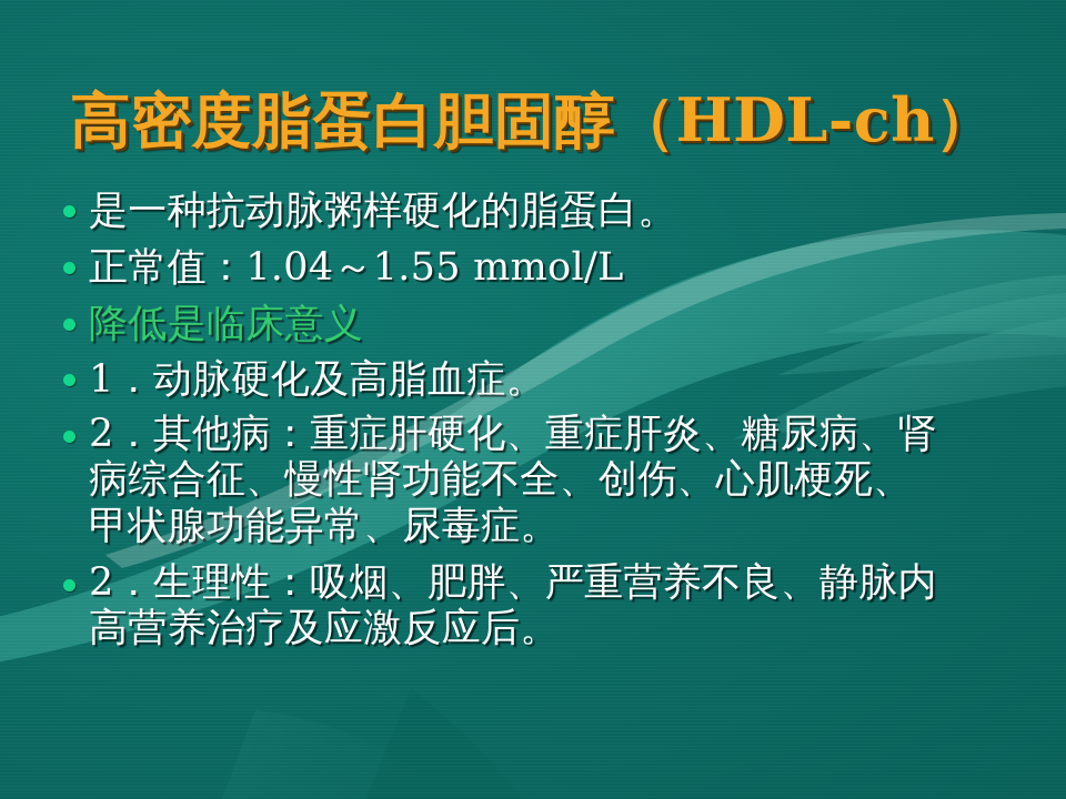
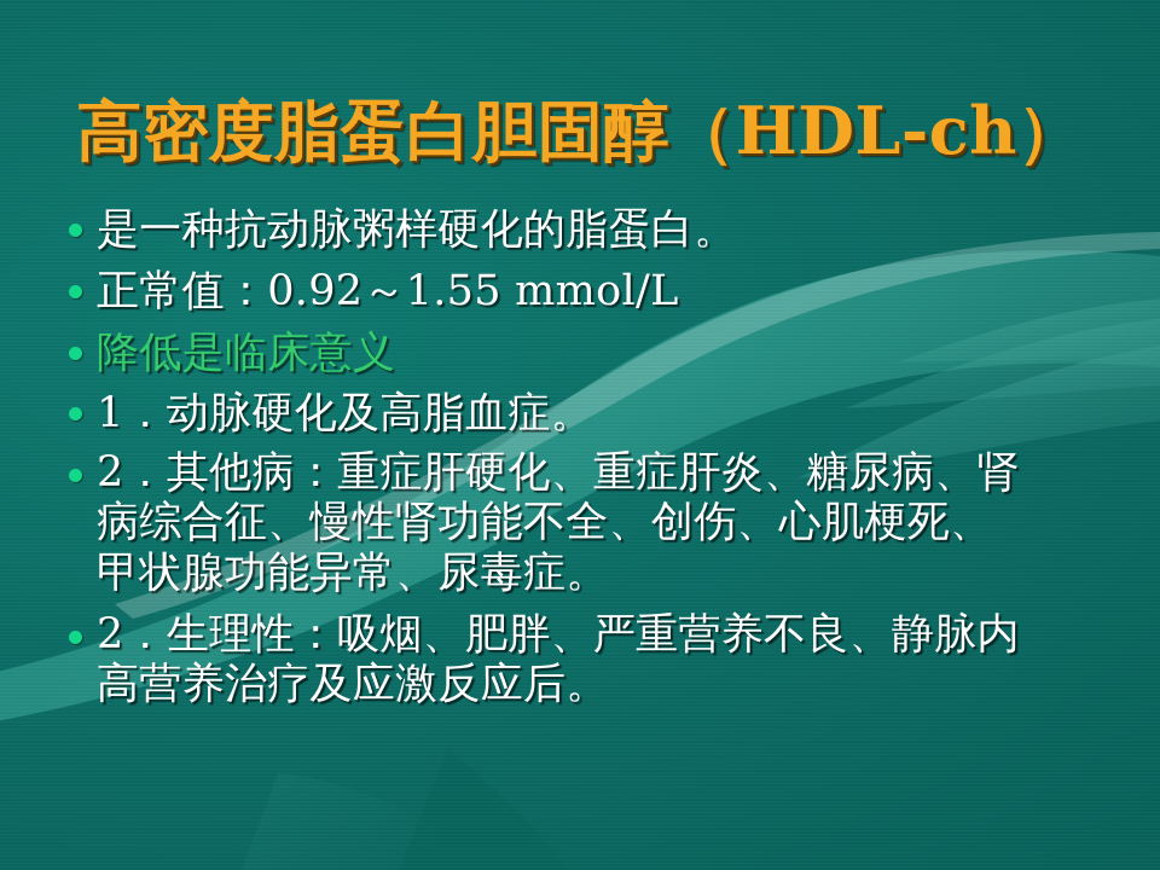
  高密度脂蛋白胆固醇（HDL-ch）
  是一种抗动脉粥样硬化的脂蛋白。
- 正常值：1.04～1.55 mmol/L
+ 正常值：0.92～1.55 mmol/L
  降低是临床意义
  1．动脉硬化及高脂血症。
  2．其他病：重症肝硬化、重症肝炎、糖尿病、肾
  病综合征、慢性肾功能不全、创伤、心肌梗死、
  甲状腺功能异常、尿毒症。
  2．生理性：吸烟、肥胖、严重营养不良、静脉内
  高营养治疗及应激反应后。
